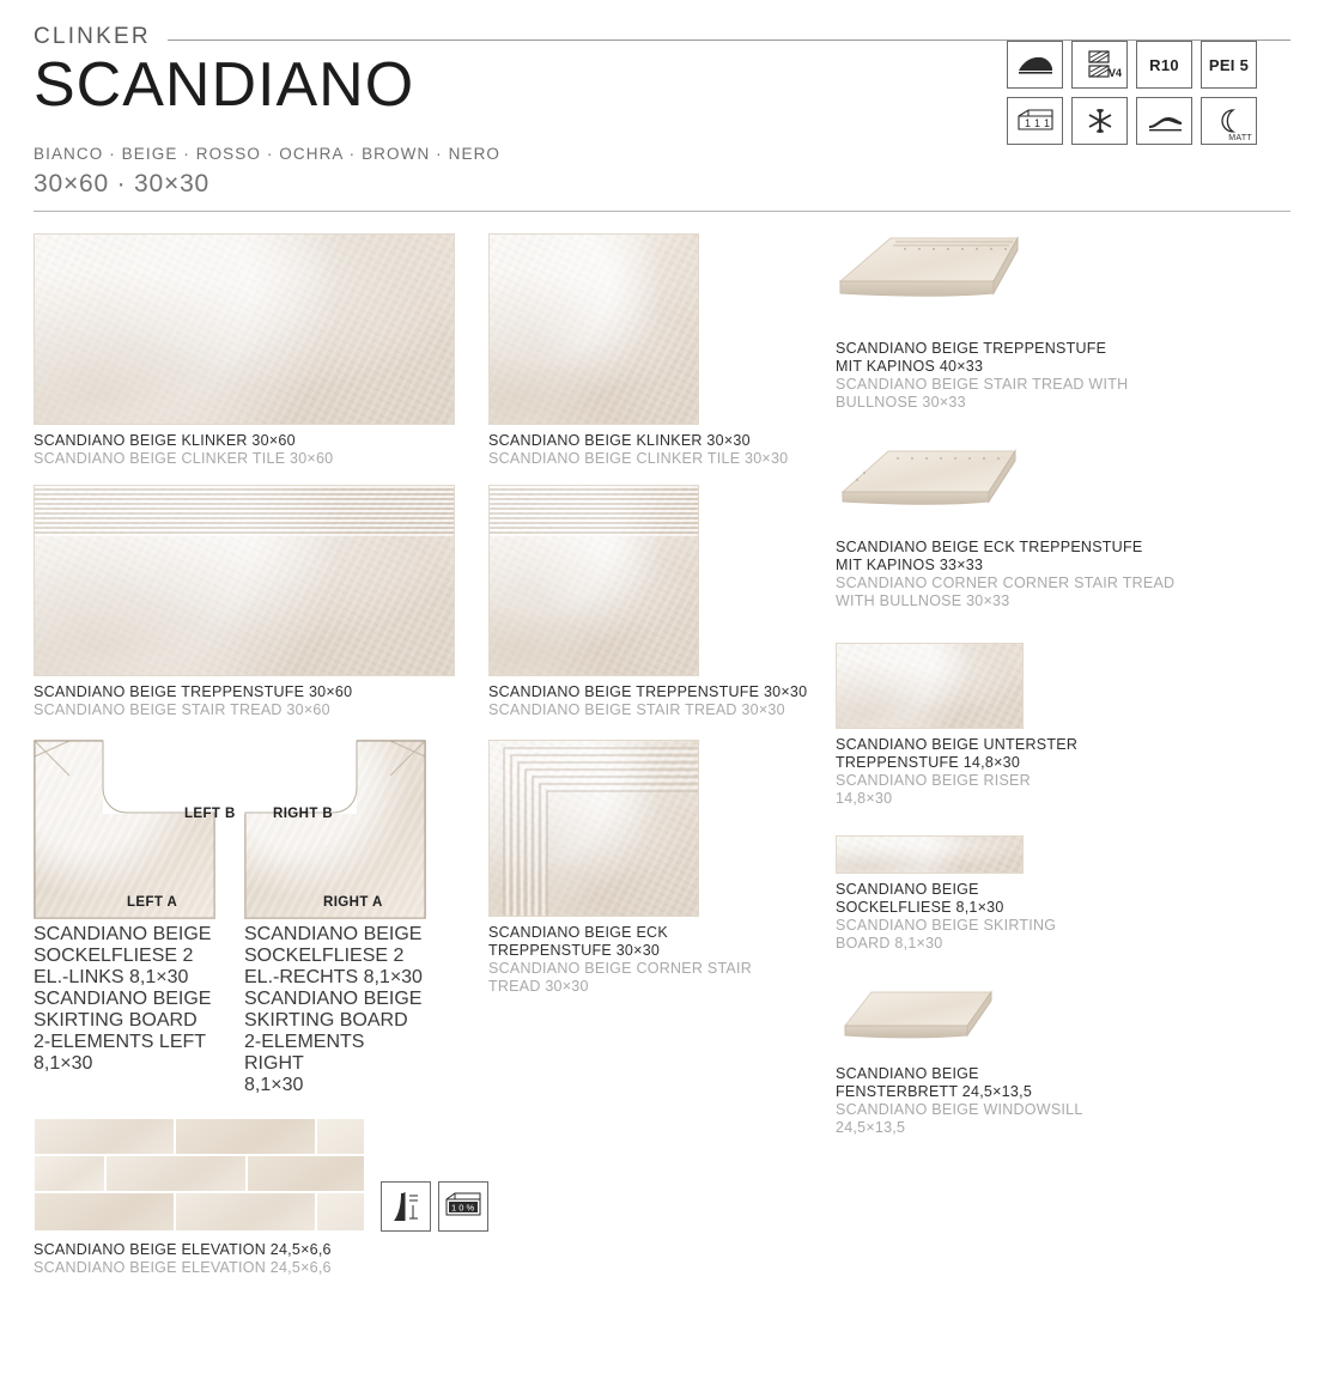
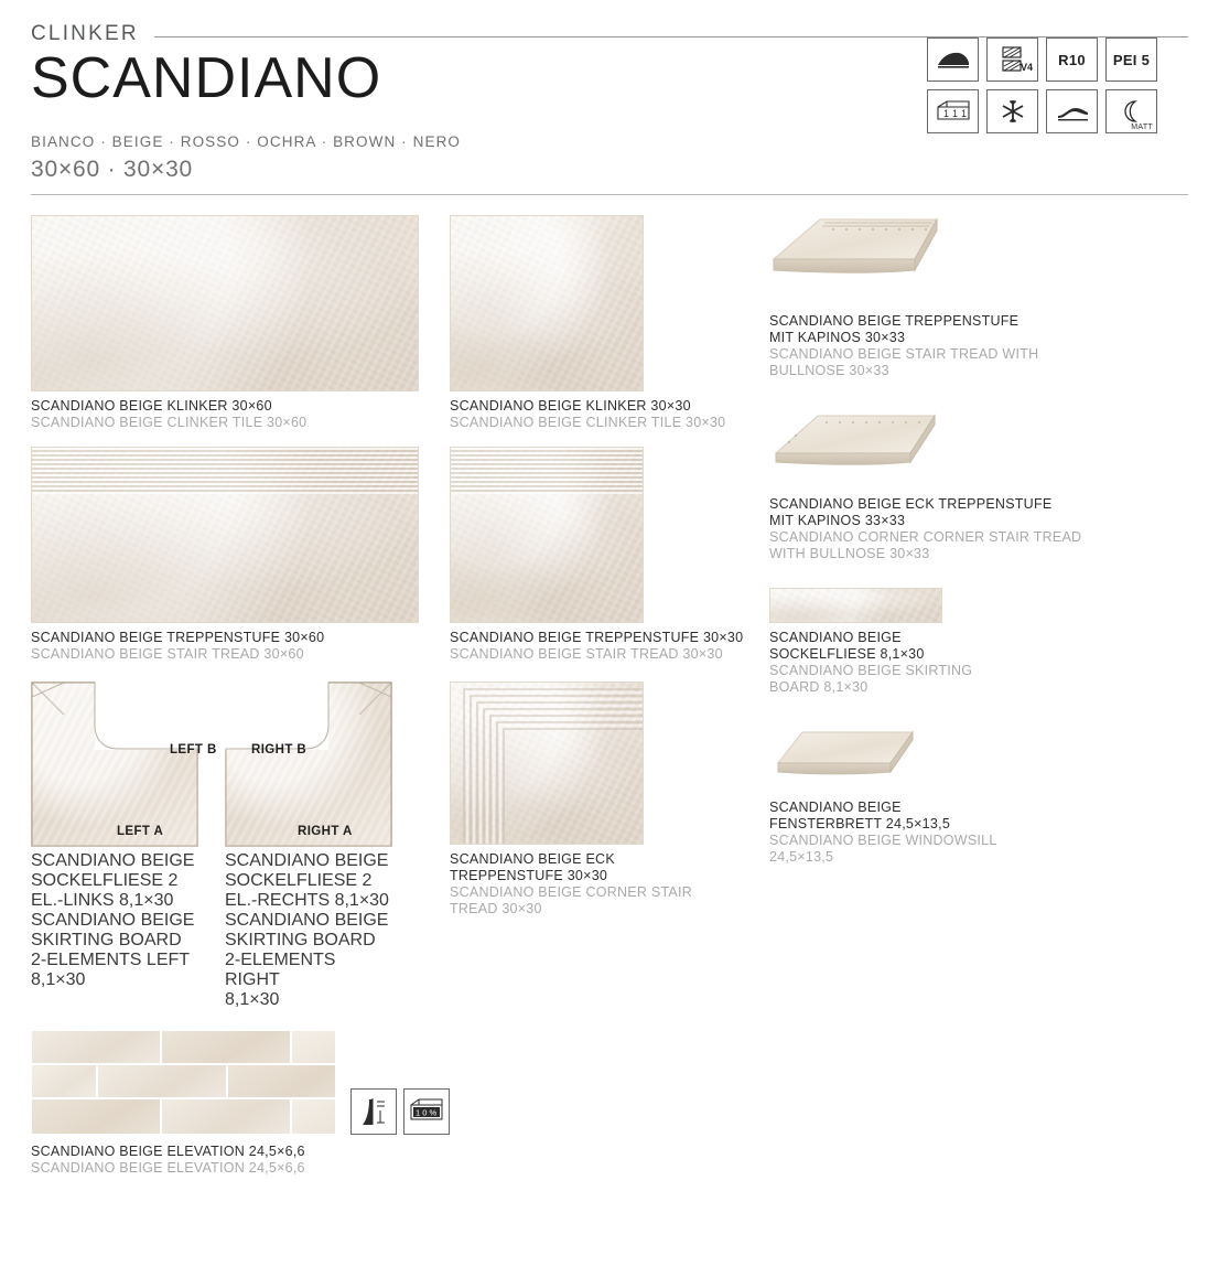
  CLINKER
  SCANDIANO
  BIANCO · BEIGE · ROSSO · OCHRA · BROWN · NERO
  30×60 · 30×30
  V4
  R10
  PEI 5
  1
  1
  1
  SCANDIANO BEIGE KLINKER 30×60
  SCANDIANO BEIGE CLINKER TILE 30×60
  SCANDIANO BEIGE TREPPENSTUFE 30×60
  SCANDIANO BEIGE STAIR TREAD 30×60
  LEFT B
  RIGHT B
  LEFT A
  RIGHT A
  SCANDIANO BEIGE
  SOCKELFLIESE 2
  EL.-LINKS 8,1×30
  SCANDIANO BEIGE
  SKIRTING BOARD
  2-ELEMENTS LEFT
  8,1×30
  SCANDIANO BEIGE
  SOCKELFLIESE 2
  EL.-RECHTS 8,1×30
  SCANDIANO BEIGE
  SKIRTING BOARD
  2-ELEMENTS RIGHT
  8,1×30
  1 0 %
  SCANDIANO BEIGE ELEVATION 24,5×6,6
  SCANDIANO BEIGE ELEVATION 24,5×6,6
  SCANDIANO BEIGE KLINKER 30×30
  SCANDIANO BEIGE CLINKER TILE 30×30
  SCANDIANO BEIGE TREPPENSTUFE 30×30
  SCANDIANO BEIGE STAIR TREAD 30×30
  SCANDIANO BEIGE ECK
  TREPPENSTUFE 30×30
  SCANDIANO BEIGE CORNER STAIR
  TREAD 30×30
  SCANDIANO BEIGE TREPPENSTUFE
- MIT KAPINOS 40×33
+ MIT KAPINOS 30×33
  SCANDIANO BEIGE STAIR TREAD WITH
  BULLNOSE 30×33
  SCANDIANO BEIGE ECK TREPPENSTUFE
  MIT KAPINOS 33×33
  SCANDIANO CORNER CORNER STAIR TREAD
  WITH BULLNOSE 30×33
- SCANDIANO BEIGE UNTERSTER
- TREPPENSTUFE 14,8×30
- SCANDIANO BEIGE RISER
- 14,8×30
  SCANDIANO BEIGE
  SOCKELFLIESE 8,1×30
  SCANDIANO BEIGE SKIRTING
  BOARD 8,1×30
  SCANDIANO BEIGE
  FENSTERBRETT 24,5×13,5
  SCANDIANO BEIGE WINDOWSILL
  24,5×13,5
